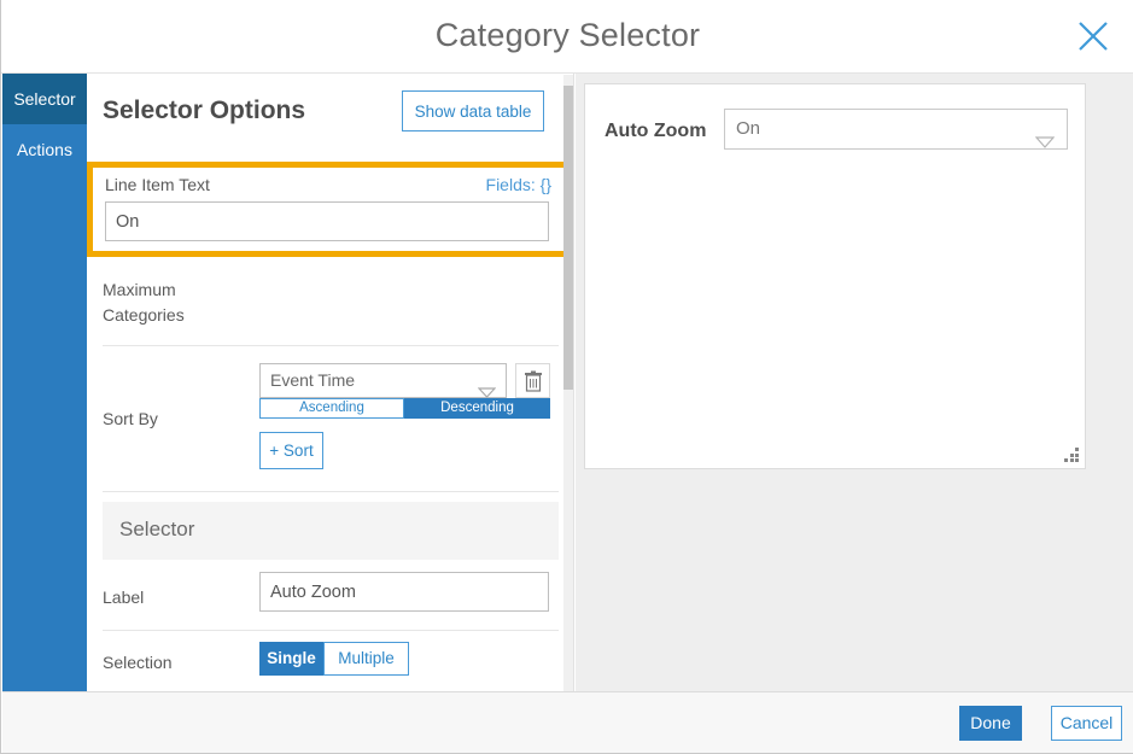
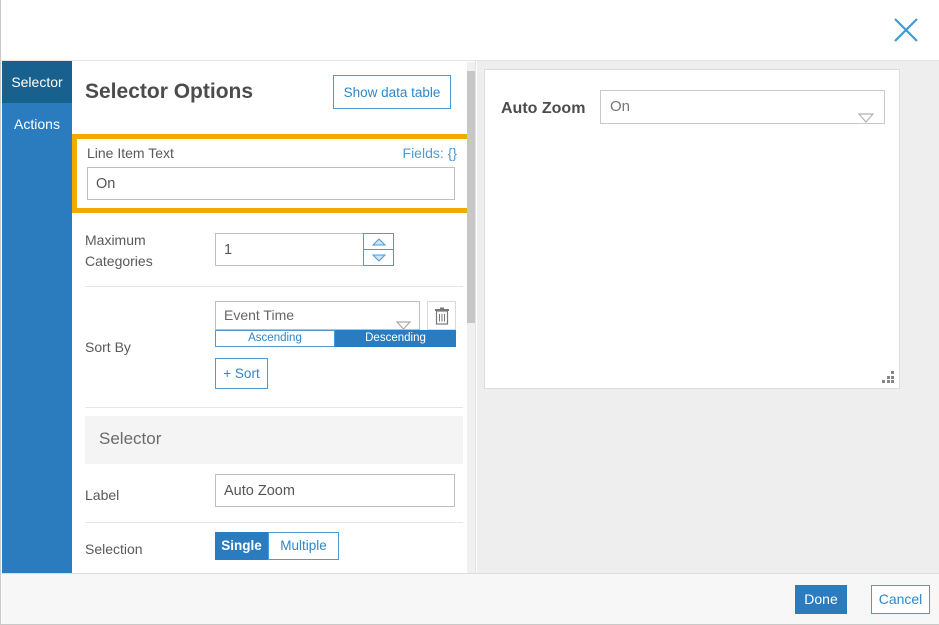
- Category Selector
  Selector
  Actions
  Selector Options
  Show data table
  Line Item Text
  Fields: {}
  On
  Maximum Categories
+ 1
  Sort By
  Event Time
  Ascending
  Descending
  + Sort
  Selector
  Label
  Auto Zoom
  Selection
  Single
  Multiple
  Auto Zoom
  On
  Done
  Cancel
